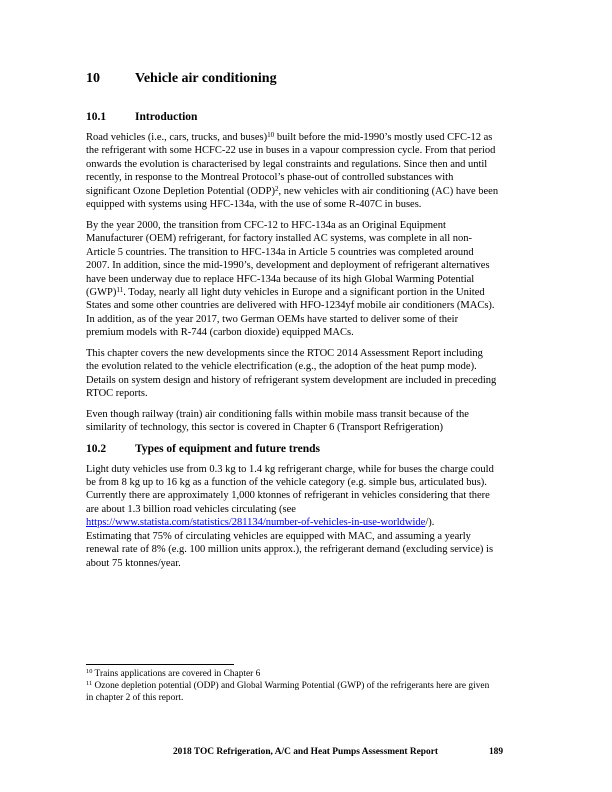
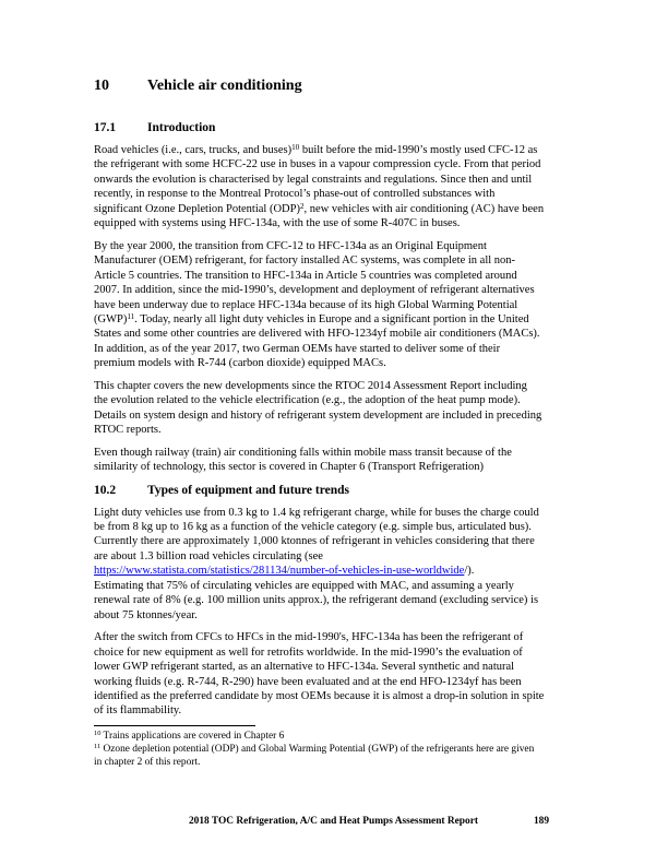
  10 Vehicle air conditioning
- 10.1 Introduction
+ 17.1 Introduction
  Road vehicles (i.e., cars, trucks, and buses)10 built before the mid-1990’s mostly used CFC-12 as
  the refrigerant with some HCFC-22 use in buses in a vapour compression cycle. From that period
  onwards the evolution is characterised by legal constraints and regulations. Since then and until
  recently, in response to the Montreal Protocol’s phase-out of controlled substances with
  significant Ozone Depletion Potential (ODP)2, new vehicles with air conditioning (AC) have been
  equipped with systems using HFC-134a, with the use of some R-407C in buses.
  By the year 2000, the transition from CFC-12 to HFC-134a as an Original Equipment
  Manufacturer (OEM) refrigerant, for factory installed AC systems, was complete in all non-
  Article 5 countries. The transition to HFC-134a in Article 5 countries was completed around
  2007. In addition, since the mid-1990’s, development and deployment of refrigerant alternatives
  have been underway due to replace HFC-134a because of its high Global Warming Potential
  (GWP)11. Today, nearly all light duty vehicles in Europe and a significant portion in the United
  States and some other countries are delivered with HFO-1234yf mobile air conditioners (MACs).
  In addition, as of the year 2017, two German OEMs have started to deliver some of their
  premium models with R-744 (carbon dioxide) equipped MACs.
  This chapter covers the new developments since the RTOC 2014 Assessment Report including
  the evolution related to the vehicle electrification (e.g., the adoption of the heat pump mode).
  Details on system design and history of refrigerant system development are included in preceding
  RTOC reports.
  Even though railway (train) air conditioning falls within mobile mass transit because of the
  similarity of technology, this sector is covered in Chapter 6 (Transport Refrigeration)
  10.2 Types of equipment and future trends
  Light duty vehicles use from 0.3 kg to 1.4 kg refrigerant charge, while for buses the charge could
  be from 8 kg up to 16 kg as a function of the vehicle category (e.g. simple bus, articulated bus).
  Currently there are approximately 1,000 ktonnes of refrigerant in vehicles considering that there
  are about 1.3 billion road vehicles circulating (see
  https://www.statista.com/statistics/281134/number-of-vehicles-in-use-worldwide/).
  Estimating that 75% of circulating vehicles are equipped with MAC, and assuming a yearly
  renewal rate of 8% (e.g. 100 million units approx.), the refrigerant demand (excluding service) is
  about 75 ktonnes/year.
+ After the switch from CFCs to HFCs in the mid-1990's, HFC-134a has been the refrigerant of
+ choice for new equipment as well for retrofits worldwide. In the mid-1990’s the evaluation of
+ lower GWP refrigerant started, as an alternative to HFC-134a. Several synthetic and natural
+ working fluids (e.g. R-744, R-290) have been evaluated and at the end HFO-1234yf has been
+ identified as the preferred candidate by most OEMs because it is almost a drop-in solution in spite
+ of its flammability.
  Trains applications are covered in Chapter 6
  Ozone depletion potential (ODP) and Global Warming Potential (GWP) of the refrigerants here are given
  in chapter 2 of this report.
  2018 TOC Refrigeration, A/C and Heat Pumps Assessment Report
  189
